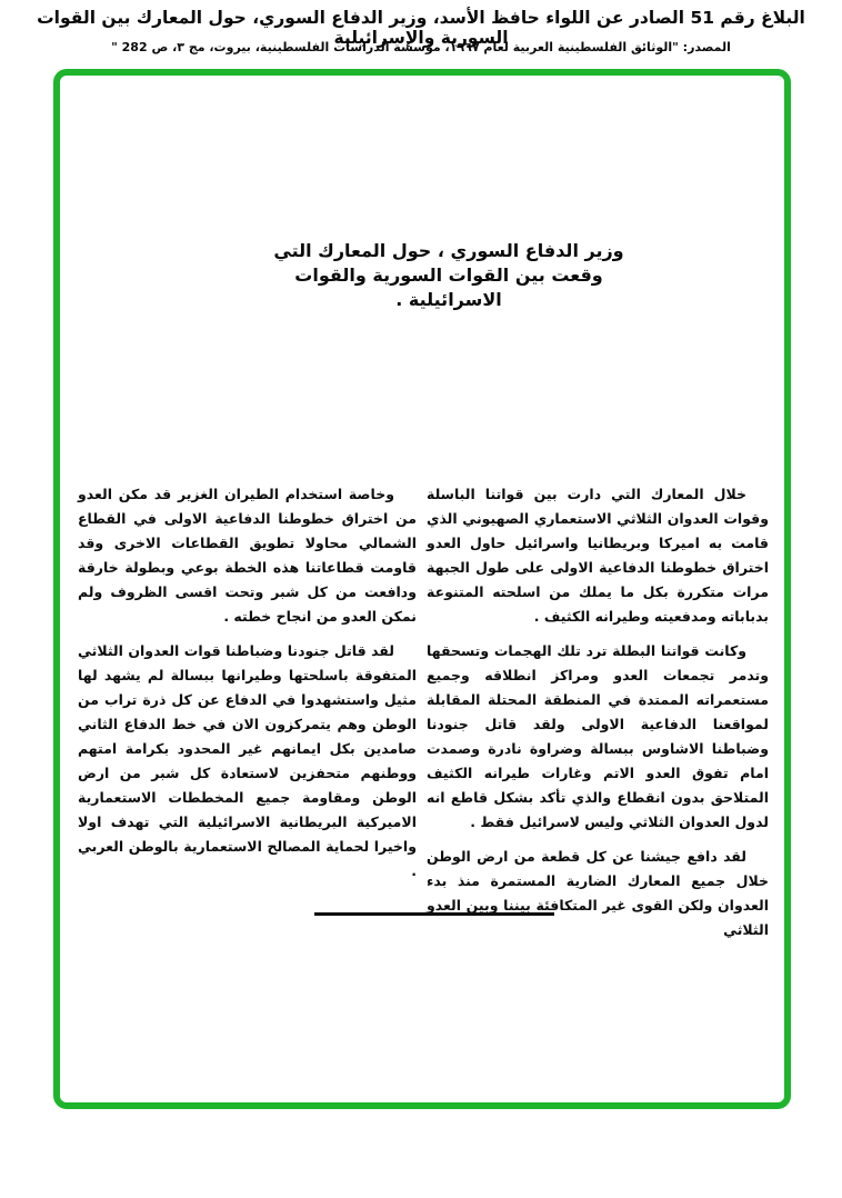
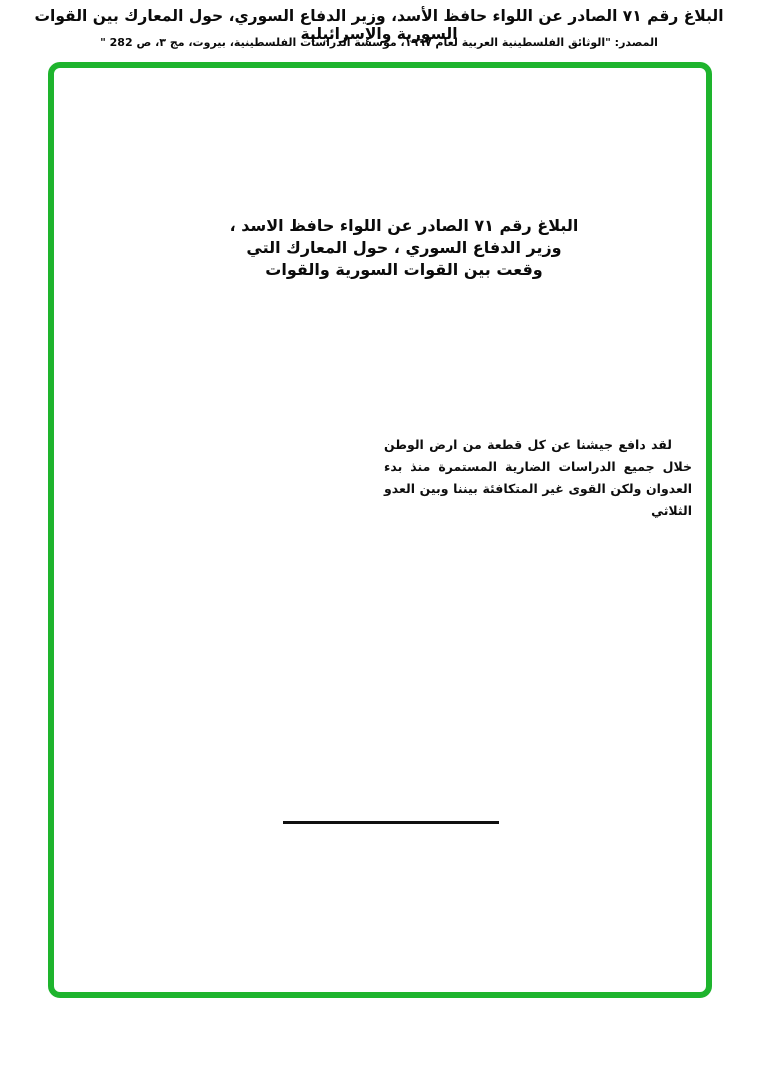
- البلاغ رقم 51 الصادر عن اللواء حافظ الأسد، وزير الدفاع السوري، حول المعارك بين القوات السورية والإسرائيلية
+ البلاغ رقم ٧١ الصادر عن اللواء حافظ الأسد، وزير الدفاع السوري، حول المعارك بين القوات السورية والإسرائيلية
  المصدر: "الوثائق الفلسطينية العربية لعام ١٩٦٧، مؤسسة الدراسات الفلسطينية، بيروت، مج ٣، ص 282 "
+ البلاغ رقم ٧١ الصادر عن اللواء حافظ الاسد ،
  وزير الدفاع السوري ، حول المعارك التي
  وقعت بين القوات السورية والقوات
- الاسرائيلية .
- خلال المعارك التي دارت بين قواتنا الباسلة وقوات العدوان الثلاثي الاستعماري الصهيوني الذي قامت به اميركا وبريطانيا واسرائيل حاول العدو اختراق خطوطنا الدفاعية الاولى على طول الجبهة مرات متكررة بكل ما يملك من اسلحته المتنوعة بدباباته ومدفعيته وطيرانه الكثيف .
- وكانت قواتنا البطلة ترد تلك الهجمات وتسحقها وتدمر تجمعات العدو ومراكز انطلاقه وجميع مستعمراته الممتدة في المنطقة المحتلة المقابلة لمواقعنا الدفاعية الاولى ولقد قاتل جنودنا وضباطنا الاشاوس ببسالة وضراوة نادرة وصمدت امام تفوق العدو الاتم وغارات طيرانه الكثيف المتلاحق بدون انقطاع والذي تأكد بشكل قاطع انه لدول العدوان الثلاثي وليس لاسرائيل فقط .
- لقد دافع جيشنا عن كل قطعة من ارض الوطن خلال جميع المعارك الضارية المستمرة منذ بدء العدوان ولكن القوى غير المتكافئة بيننا وبين العدو الثلاثي
+ لقد دافع جيشنا عن كل قطعة من ارض الوطن خلال جميع الدراسات الضارية المستمرة منذ بدء العدوان ولكن القوى غير المتكافئة بيننا وبين العدو الثلاثي
- وخاصة استخدام الطيران الغزير قد مكن العدو من اختراق خطوطنا الدفاعية الاولى في القطاع الشمالي محاولا تطويق القطاعات الاخرى وقد قاومت قطاعاتنا هذه الخطة بوعي وبطولة خارقة ودافعت من كل شبر وتحت اقسى الظروف ولم نمكن العدو من انجاح خطته .
- لقد قاتل جنودنا وضباطنا قوات العدوان الثلاثي المتفوقة باسلحتها وطيرانها ببسالة لم يشهد لها مثيل واستشهدوا في الدفاع عن كل ذرة تراب من الوطن وهم يتمركزون الان في خط الدفاع الثاني صامدين بكل ايمانهم غير المحدود بكرامة امتهم ووطنهم متحفزين لاستعادة كل شبر من ارض الوطن ومقاومة جميع المخططات الاستعمارية الاميركية البريطانية الاسرائيلية التي تهدف اولا واخيرا لحماية المصالح الاستعمارية بالوطن العربي .
